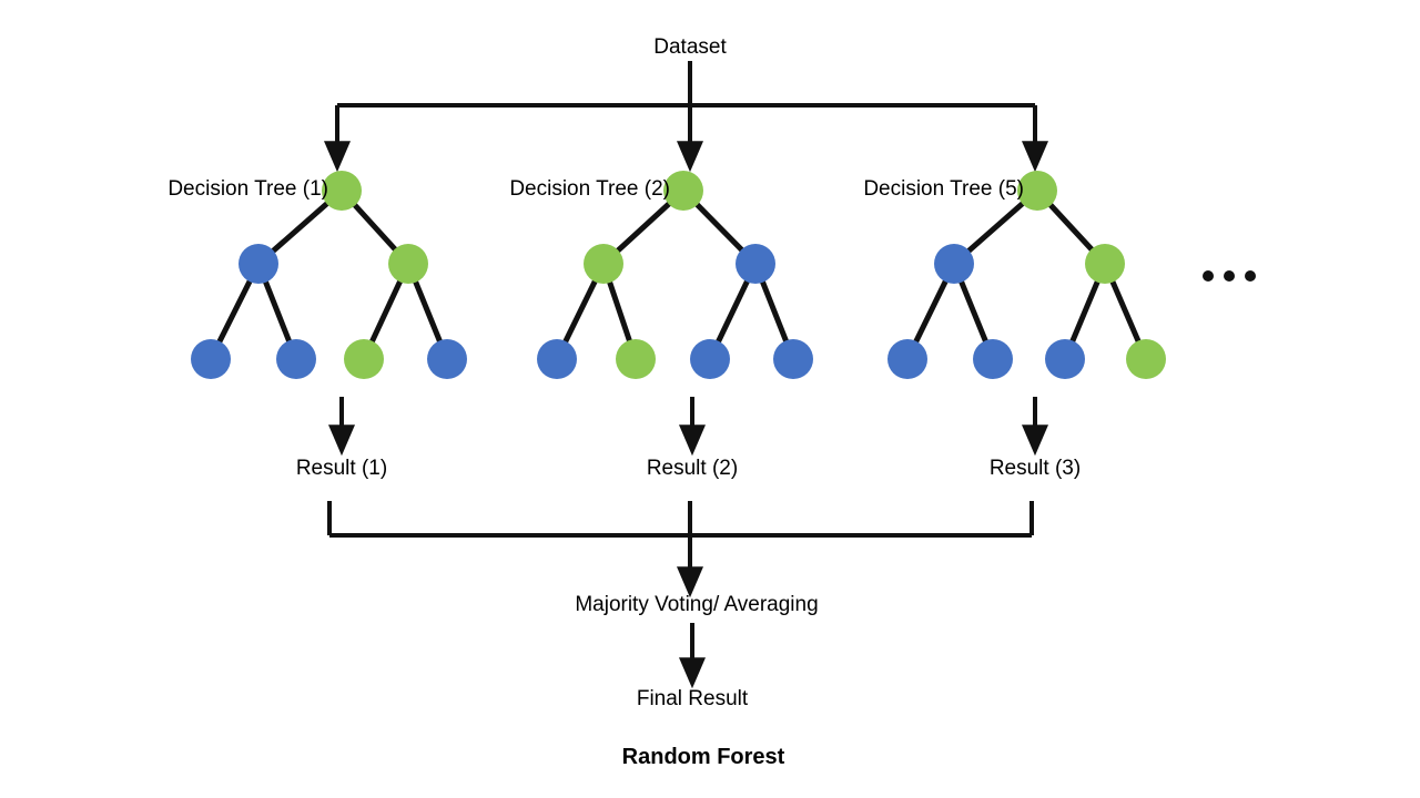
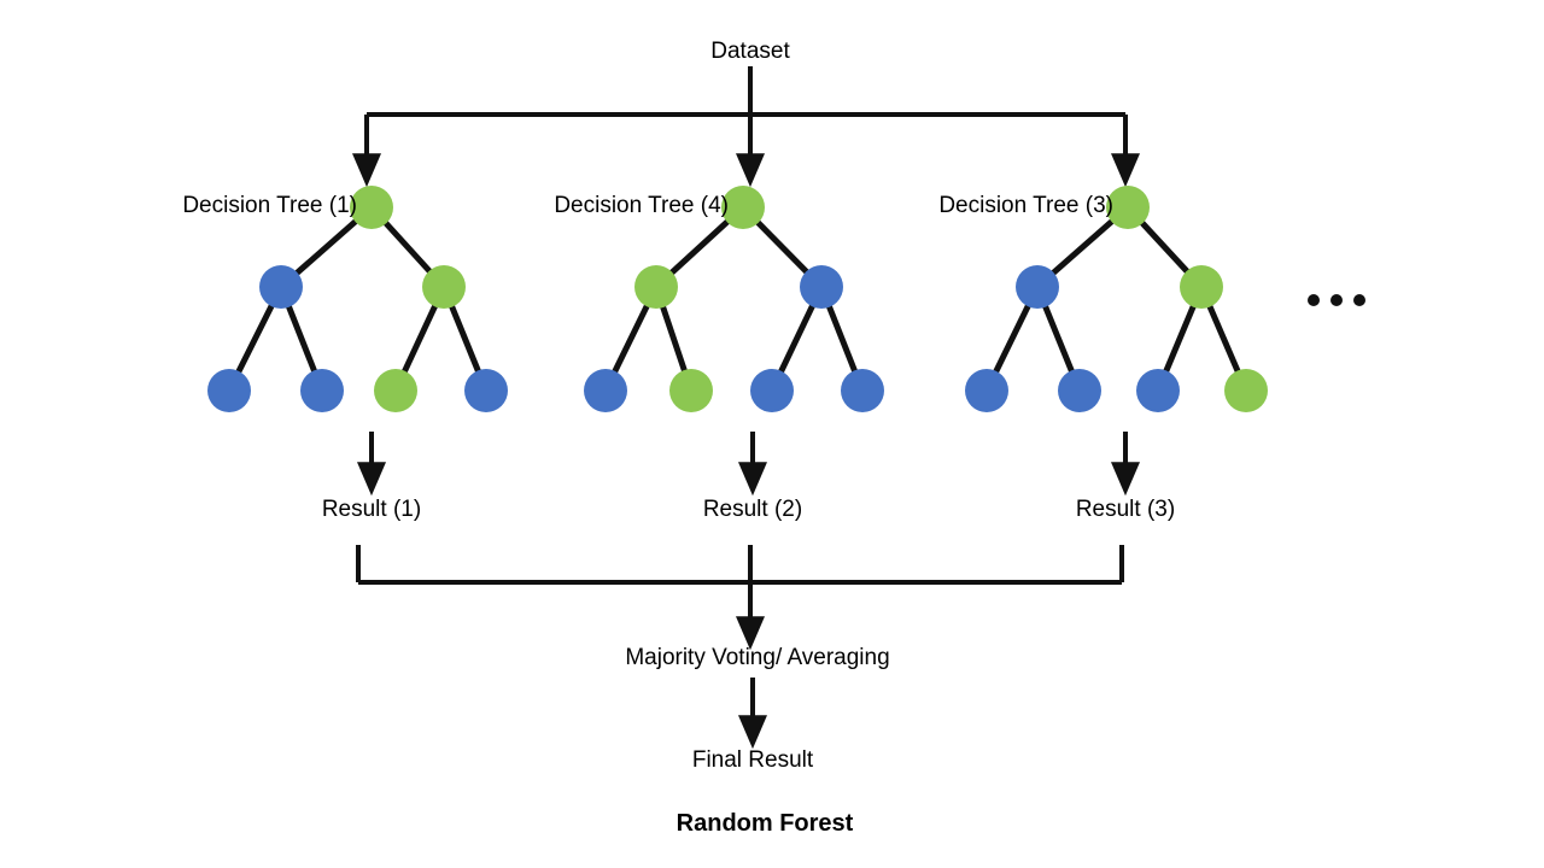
  Dataset
  Decision Tree (1)
- Decision Tree (2)
+ Decision Tree (4)
- Decision Tree (5)
+ Decision Tree (3)
  Result (1)
  Result (2)
  Result (3)
  Majority Voting/ Averaging
  Final Result
  Random Forest
